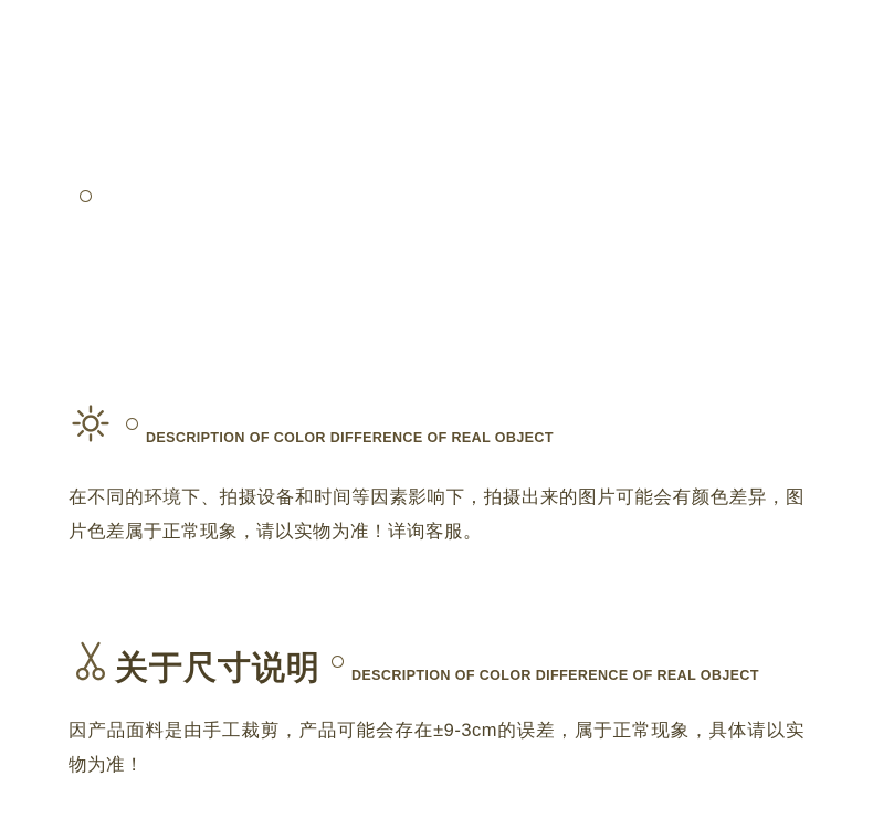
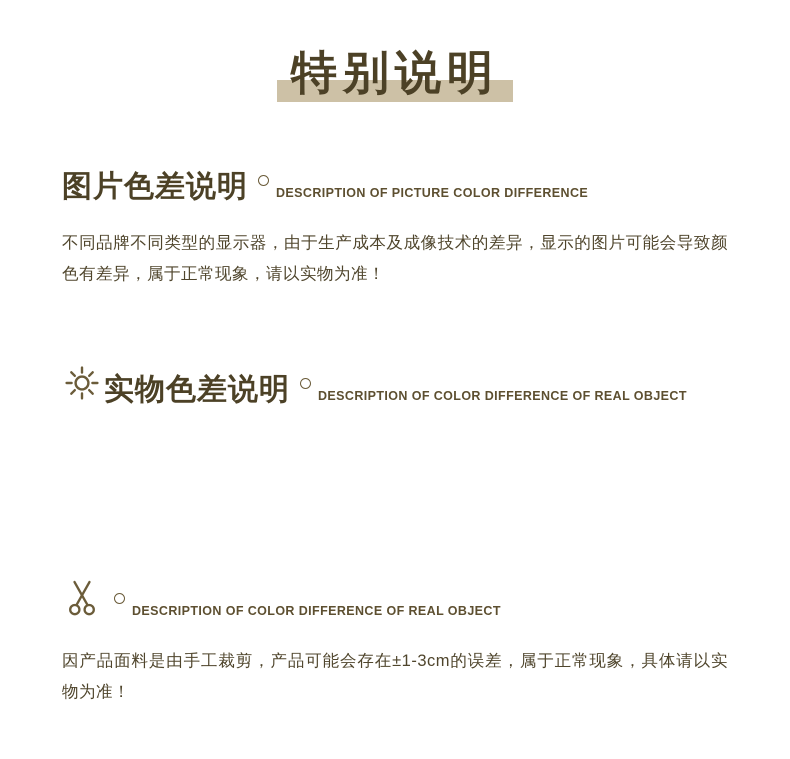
+ 特别说明
+ 图片色差说明
+ DESCRIPTION OF PICTURE COLOR DIFFERENCE
+ 不同品牌不同类型的显示器，由于生产成本及成像技术的差异，显示的图片可能会导致颜色有差异，属于正常现象，请以实物为准！
+ 实物色差说明
  DESCRIPTION OF COLOR DIFFERENCE OF REAL OBJECT
- 在不同的环境下、拍摄设备和时间等因素影响下，拍摄出来的图片可能会有颜色差异，图片色差属于正常现象，请以实物为准！详询客服。
- 关于尺寸说明
  DESCRIPTION OF COLOR DIFFERENCE OF REAL OBJECT
- 因产品面料是由手工裁剪，产品可能会存在±9-3cm的误差，属于正常现象，具体请以实物为准！
+ 因产品面料是由手工裁剪，产品可能会存在±1-3cm的误差，属于正常现象，具体请以实物为准！
